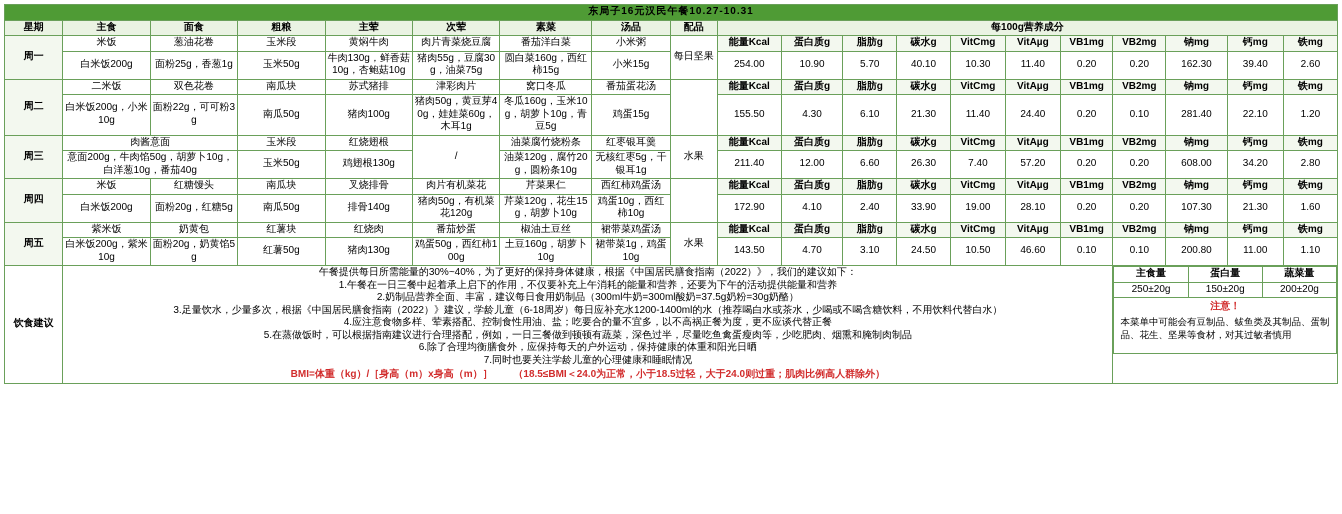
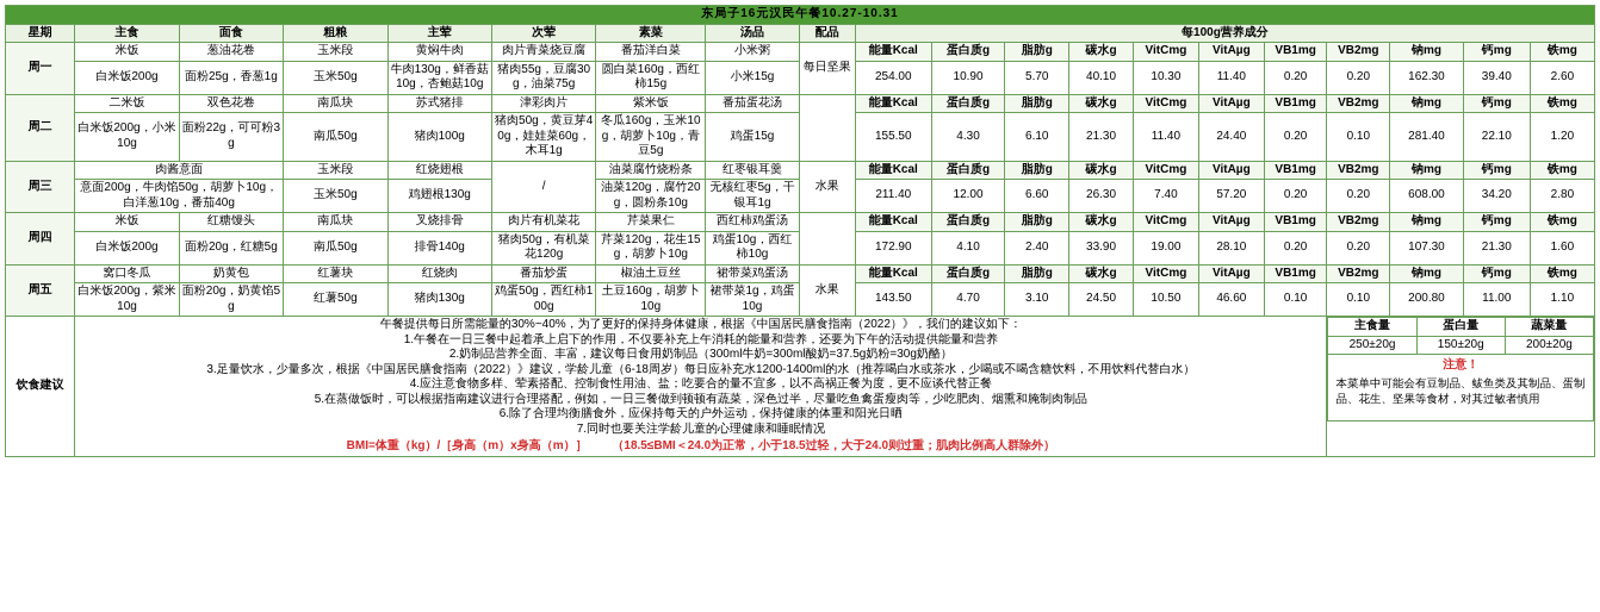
  东局子16元汉民午餐10.27-10.31
  星期	主食	面食	粗粮	主荤	次荤	素菜	汤品	配品	每100g营养成分
  周一	米饭	葱油花卷	玉米段	黄焖牛肉	肉片青菜烧豆腐	番茄洋白菜	小米粥	每日坚果	能量Kcal	蛋白质g	脂肪g	碳水g	VitCmg	VitAµg	VB1mg	VB2mg	钠mg	钙mg	铁mg
  白米饭200g	面粉25g，香葱1g	玉米50g	牛肉130g，鲜香菇10g，杏鲍菇10g	猪肉55g，豆腐30g，油菜75g	圆白菜160g，西红柿15g	小米15g	254.00	10.90	5.70	40.10	10.30	11.40	0.20	0.20	162.30	39.40	2.60
- 周二	二米饭	双色花卷	南瓜块	苏式猪排	津彩肉片	窝口冬瓜	番茄蛋花汤		能量Kcal	蛋白质g	脂肪g	碳水g	VitCmg	VitAµg	VB1mg	VB2mg	钠mg	钙mg	铁mg
+ 周二	二米饭	双色花卷	南瓜块	苏式猪排	津彩肉片	紫米饭	番茄蛋花汤		能量Kcal	蛋白质g	脂肪g	碳水g	VitCmg	VitAµg	VB1mg	VB2mg	钠mg	钙mg	铁mg
  白米饭200g，小米10g	面粉22g，可可粉3g	南瓜50g	猪肉100g	猪肉50g，黄豆芽40g，娃娃菜60g，木耳1g	冬瓜160g，玉米10g，胡萝卜10g，青豆5g	鸡蛋15g	155.50	4.30	6.10	21.30	11.40	24.40	0.20	0.10	281.40	22.10	1.20
  周三	肉酱意面	玉米段	红烧翅根	/	油菜腐竹烧粉条	红枣银耳羹	水果	能量Kcal	蛋白质g	脂肪g	碳水g	VitCmg	VitAµg	VB1mg	VB2mg	钠mg	钙mg	铁mg
  意面200g，牛肉馅50g，胡萝卜10g，白洋葱10g，番茄40g	玉米50g	鸡翅根130g	油菜120g，腐竹20g，圆粉条10g	无核红枣5g，干银耳1g	211.40	12.00	6.60	26.30	7.40	57.20	0.20	0.20	608.00	34.20	2.80
  周四	米饭	红糖馒头	南瓜块	叉烧排骨	肉片有机菜花	芹菜果仁	西红柿鸡蛋汤		能量Kcal	蛋白质g	脂肪g	碳水g	VitCmg	VitAµg	VB1mg	VB2mg	钠mg	钙mg	铁mg
  白米饭200g	面粉20g，红糖5g	南瓜50g	排骨140g	猪肉50g，有机菜花120g	芹菜120g，花生15g，胡萝卜10g	鸡蛋10g，西红柿10g	172.90	4.10	2.40	33.90	19.00	28.10	0.20	0.20	107.30	21.30	1.60
- 周五	紫米饭	奶黄包	红薯块	红烧肉	番茄炒蛋	椒油土豆丝	裙带菜鸡蛋汤	水果	能量Kcal	蛋白质g	脂肪g	碳水g	VitCmg	VitAµg	VB1mg	VB2mg	钠mg	钙mg	铁mg
+ 周五	窝口冬瓜	奶黄包	红薯块	红烧肉	番茄炒蛋	椒油土豆丝	裙带菜鸡蛋汤	水果	能量Kcal	蛋白质g	脂肪g	碳水g	VitCmg	VitAµg	VB1mg	VB2mg	钠mg	钙mg	铁mg
  白米饭200g，紫米10g	面粉20g，奶黄馅5g	红薯50g	猪肉130g	鸡蛋50g，西红柿100g	土豆160g，胡萝卜10g	裙带菜1g，鸡蛋10g	143.50	4.70	3.10	24.50	10.50	46.60	0.10	0.10	200.80	11.00	1.10
  饮食建议	午餐提供每日所需能量的30%~40%，为了更好的保持身体健康，根据《中国居民膳食指南（2022）》，我们的建议如下： 1.午餐在一日三餐中起着承上启下的作用，不仅要补充上午消耗的能量和营养，还要为下午的活动提供能量和营养 2.奶制品营养全面、丰富，建议每日食用奶制品（300ml牛奶=300ml酸奶=37.5g奶粉=30g奶酪） 3.足量饮水，少量多次，根据《中国居民膳食指南（2022）》建议，学龄儿童（6-18周岁）每日应补充水1200-1400ml的水（推荐喝白水或茶水，少喝或不喝含糖饮料，不用饮料代替白水） 4.应注意食物多样、荤素搭配、控制食性用油、盐；吃要合的量不宜多，以不高祸正餐为度，更不应谈代替正餐 5.在蒸做饭时，可以根据指南建议进行合理搭配，例如，一日三餐做到顿顿有蔬菜，深色过半，尽量吃鱼禽蛋瘦肉等，少吃肥肉、烟熏和腌制肉制品 6.除了合理均衡膳食外，应保持每天的户外运动，保持健康的体重和阳光日晒 7.同时也要关注学龄儿童的心理健康和睡眠情况 BMI=体重（kg）/［身高（m）x身高（m）］ （18.5≤BMI＜24.0为正常，小于18.5过轻，大于24.0则过重；肌肉比例高人群除外）
  主食量	蛋白量	蔬菜量
  250±20g	150±20g	200±20g
  注意！ 本菜单中可能会有豆制品、鲅鱼类及其制品、蛋制品、花生、坚果等食材，对其过敏者慎用
